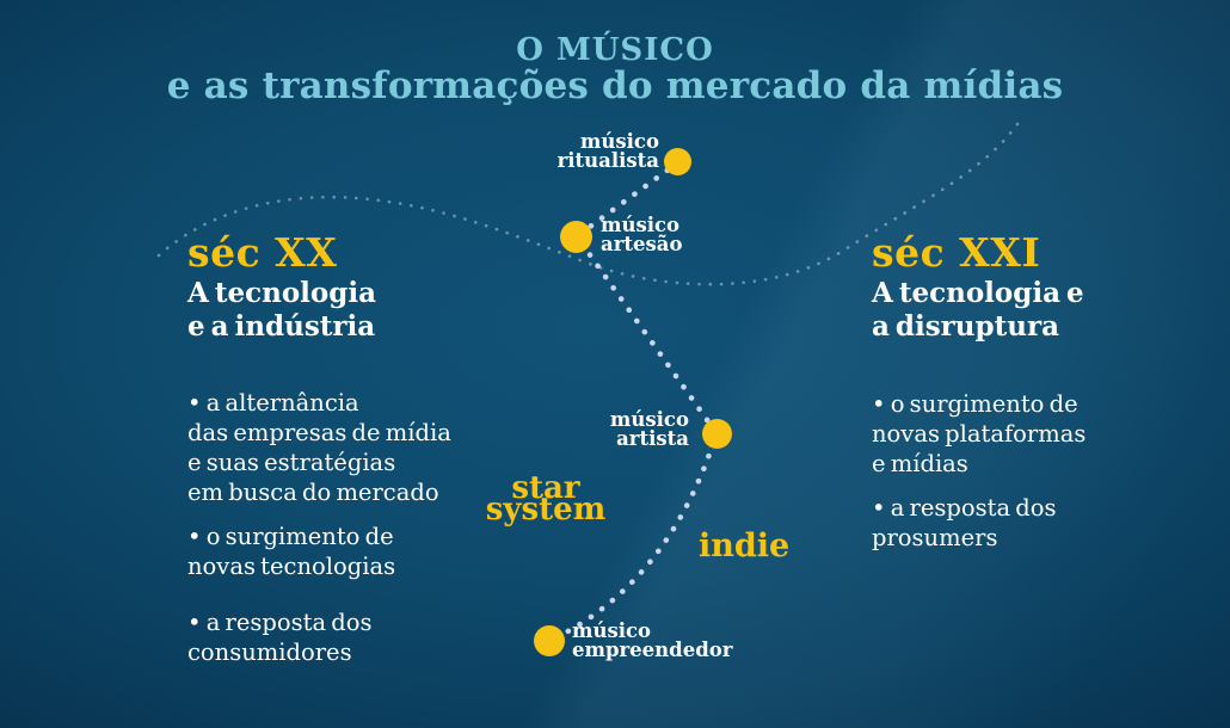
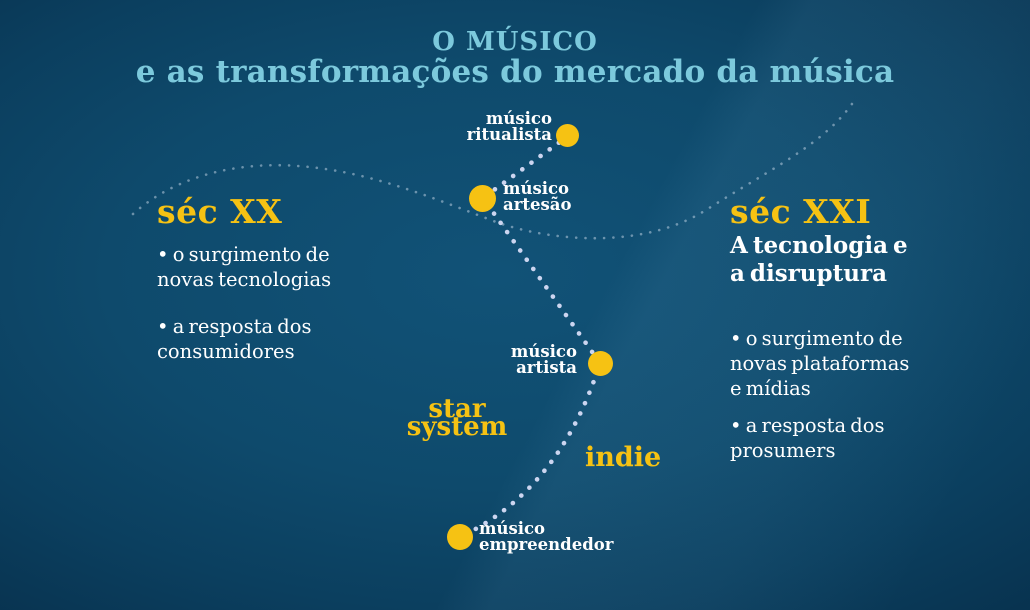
  O MÚSICO
- e as transformações do mercado da mídias
+ e as transformações do mercado da música
  séc XX
- A tecnologia
- e a indústria
- • a alternância
- das empresas de mídia
- e suas estratégias
- em busca do mercado
  • o surgimento de
  novas tecnologias
  • a resposta dos
  consumidores
  séc XXI
  A tecnologia e
  a disruptura
  • o surgimento de
  novas plataformas
  e mídias
  • a resposta dos
  prosumers
  músico
  ritualista
  músico
  artesão
  músico
  artista
  músico
  empreendedor
  star
  system
  indie
